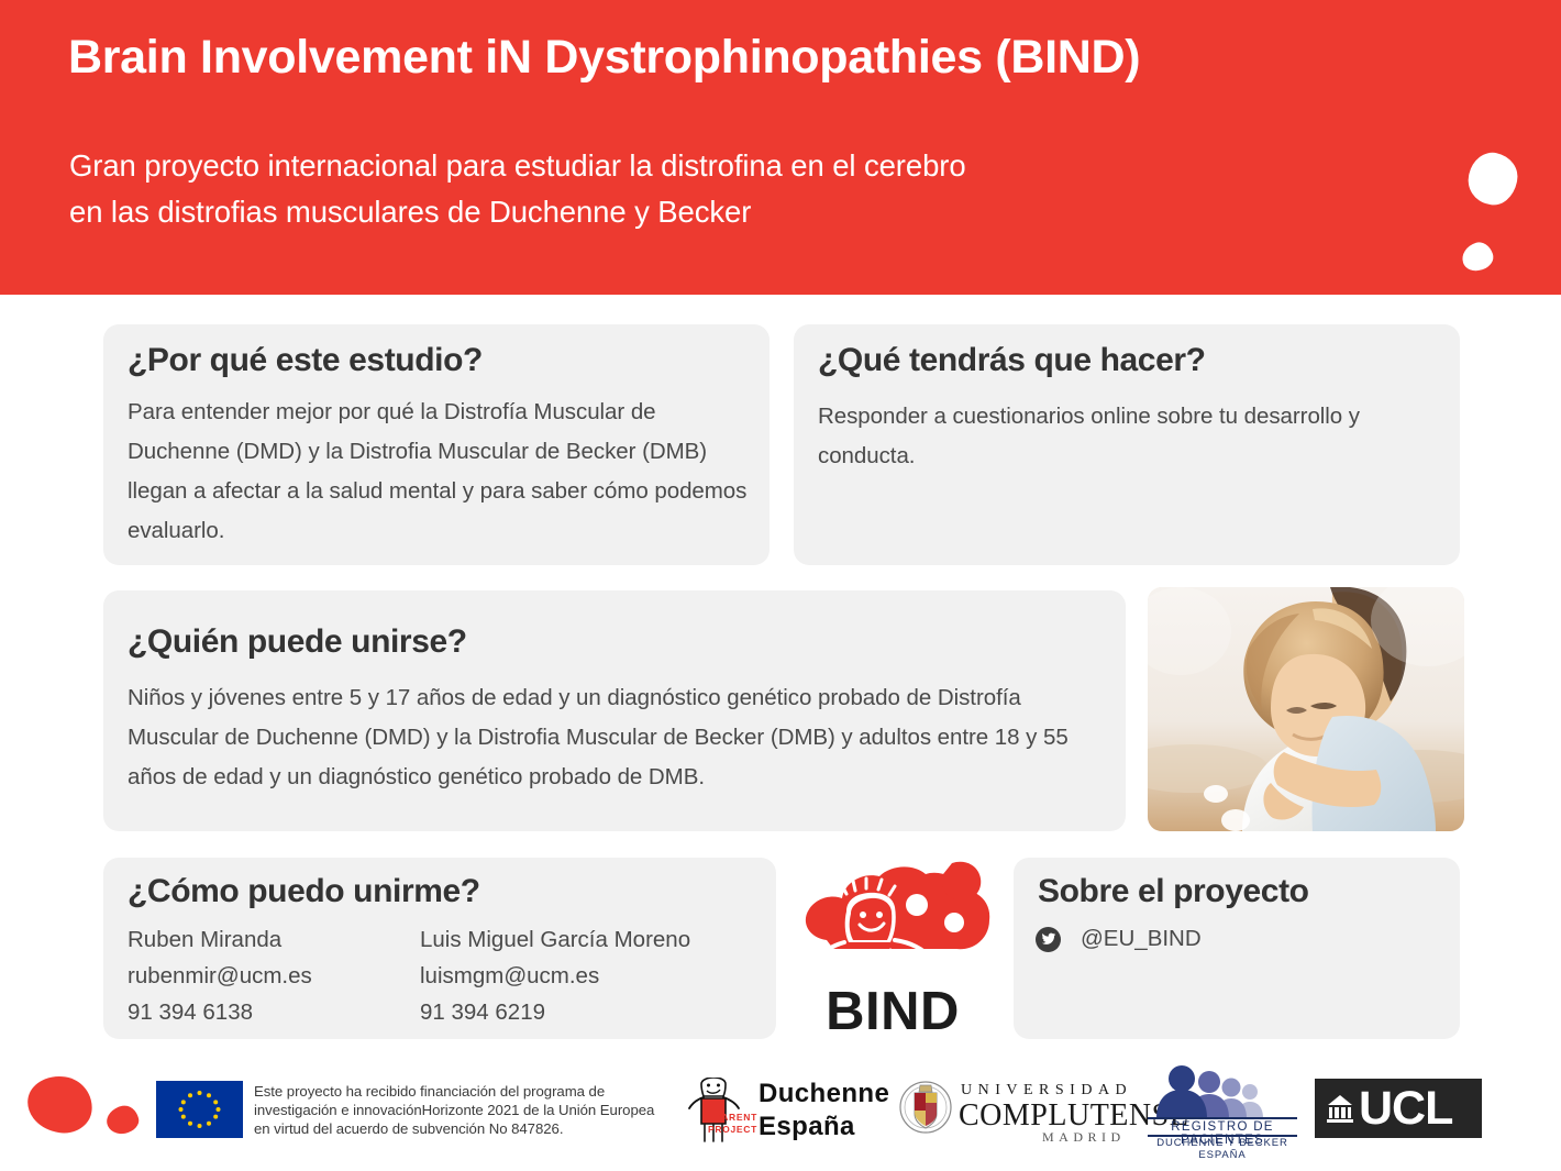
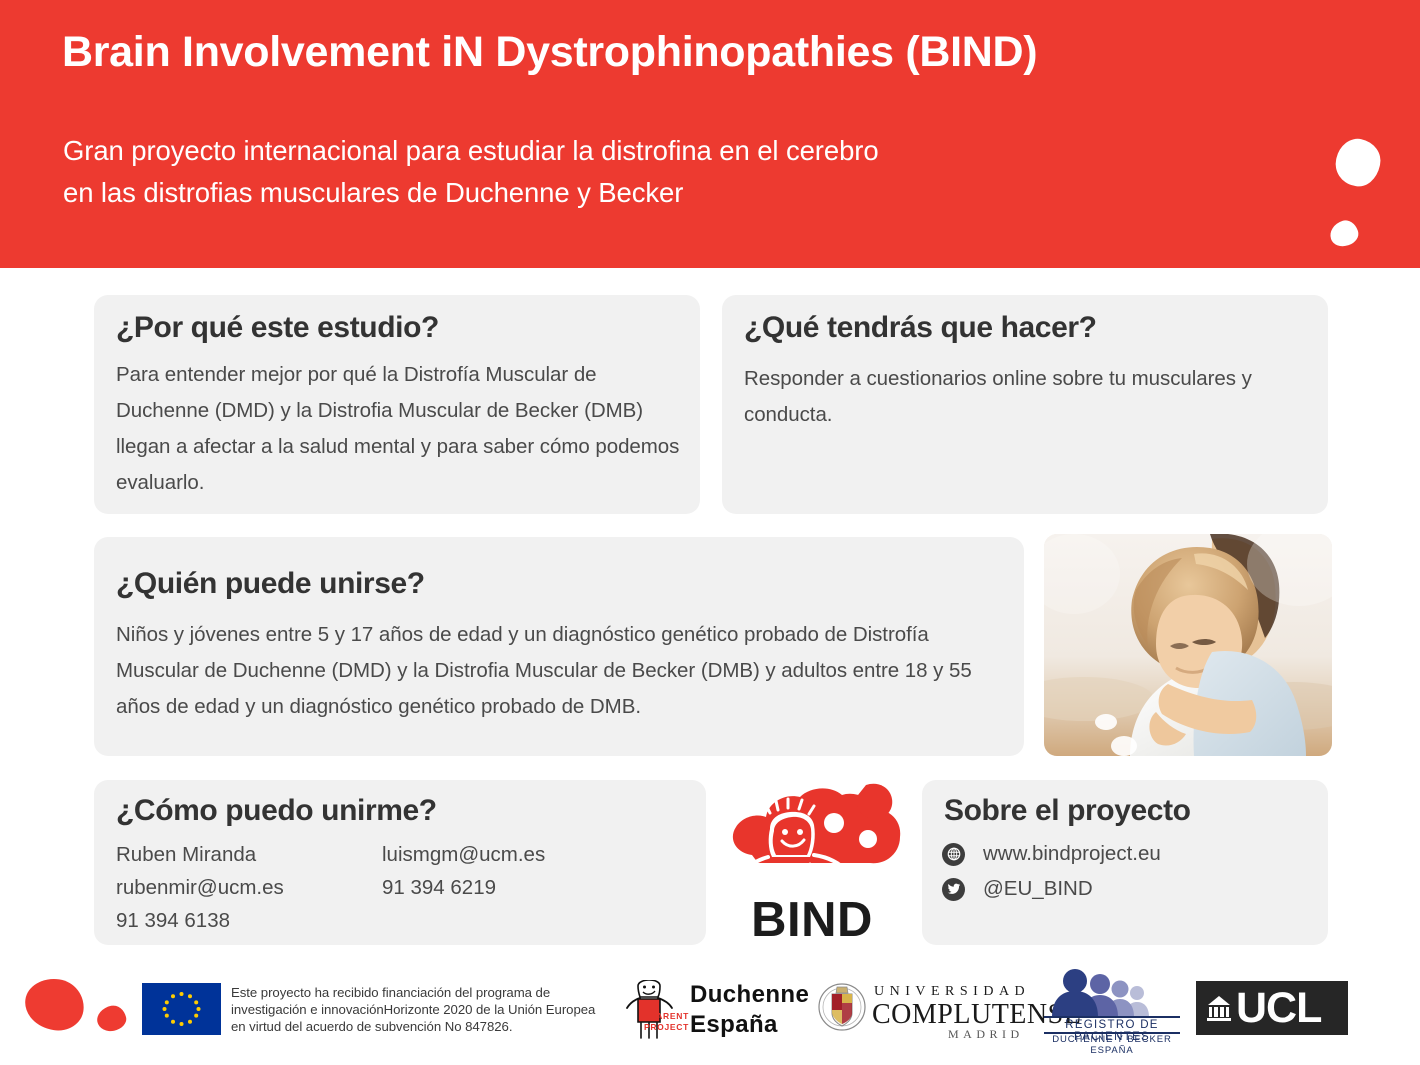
  Brain Involvement iN Dystrophinopathies (BIND)
  Gran proyecto internacional para estudiar la distrofina en el cerebro
  en las distrofias musculares de Duchenne y Becker
  ¿Por qué este estudio?
  Para entender mejor por qué la Distrofía Muscular de Duchenne (DMD) y la Distrofia Muscular de Becker (DMB) llegan a afectar a la salud mental y para saber cómo podemos evaluarlo.
  ¿Qué tendrás que hacer?
- Responder a cuestionarios online sobre tu desarrollo y conducta.
+ Responder a cuestionarios online sobre tu musculares y conducta.
  ¿Quién puede unirse?
  Niños y jóvenes entre 5 y 17 años de edad y un diagnóstico genético probado de Distrofía Muscular de Duchenne (DMD) y la Distrofia Muscular de Becker (DMB) y adultos entre 18 y 55 años de edad y un diagnóstico genético probado de DMB.
  ¿Cómo puedo unirme?
  Ruben Miranda
  rubenmir@ucm.es
  91 394 6138
- Luis Miguel García Moreno
  luismgm@ucm.es
  91 394 6219
  BIND
  Sobre el proyecto
+ www.bindproject.eu
  @EU_BIND
- Este proyecto ha recibido financiación del programa de investigación e innovaciónHorizonte 2021 de la Unión Europea en virtud del acuerdo de subvención No 847826.
+ Este proyecto ha recibido financiación del programa de investigación e innovaciónHorizonte 2020 de la Unión Europea en virtud del acuerdo de subvención No 847826.
  PARENT
  PROJECT
  Duchenne
  España
  UNIVERSIDAD
  COMPLUTEN
  MADRID
  REGISTRO DE PACIENTES
  DUCHENNE Y BECKER ESPAÑA
  UCL
